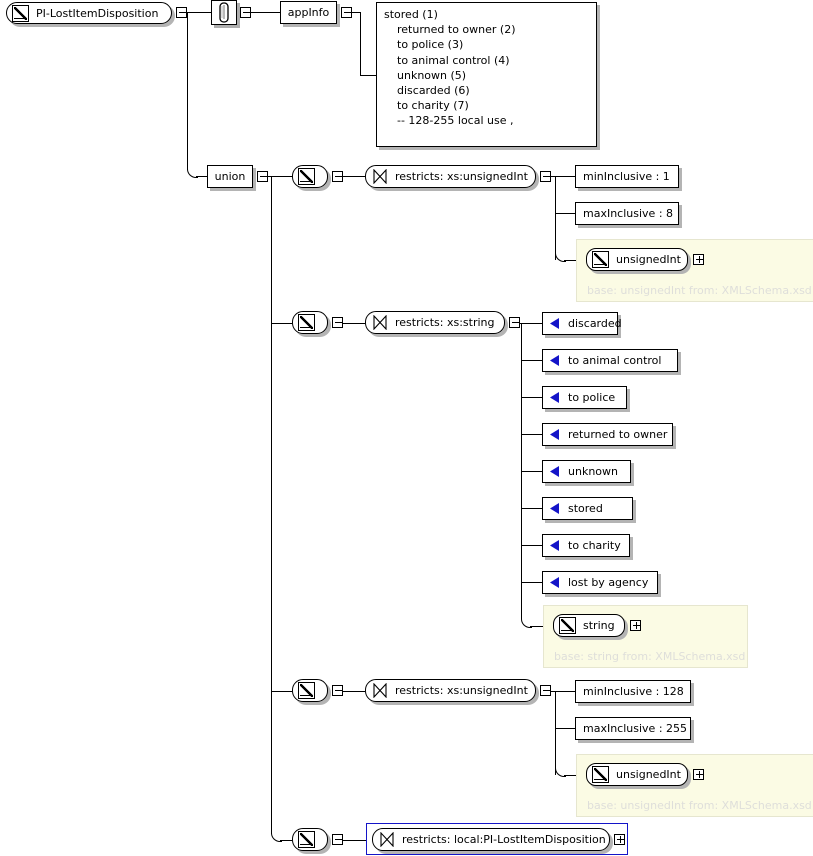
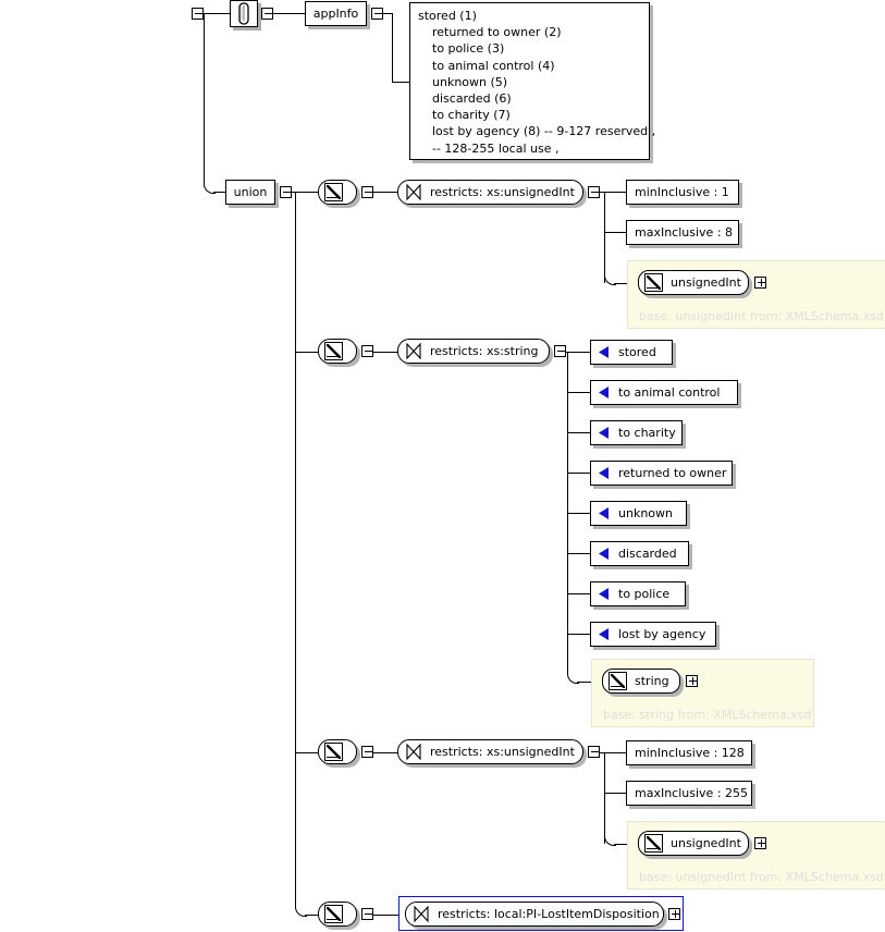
- PI-LostItemDisposition
  appInfo
  stored (1)
  returned to owner (2)
  to police (3)
  to animal control (4)
  unknown (5)
  discarded (6)
  to charity (7)
+ lost by agency (8) -- 9-127 reserved ,
  -- 128-255 local use ,
  union
  restricts: xs:unsignedInt
  minInclusive : 1
  maxInclusive : 8
  base: unsignedInt from: XMLSchema.xsd
  unsignedInt
  restricts: xs:string
- discarded
+ stored
  to animal control
- to police
+ to charity
  returned to owner
  unknown
- stored
+ discarded
- to charity
+ to police
  lost by agency
  base: string from: XMLSchema.xsd
  string
  restricts: xs:unsignedInt
  minInclusive : 128
  maxInclusive : 255
  base: unsignedInt from: XMLSchema.xsd
  unsignedInt
  restricts: local:PI-LostItemDisposition
